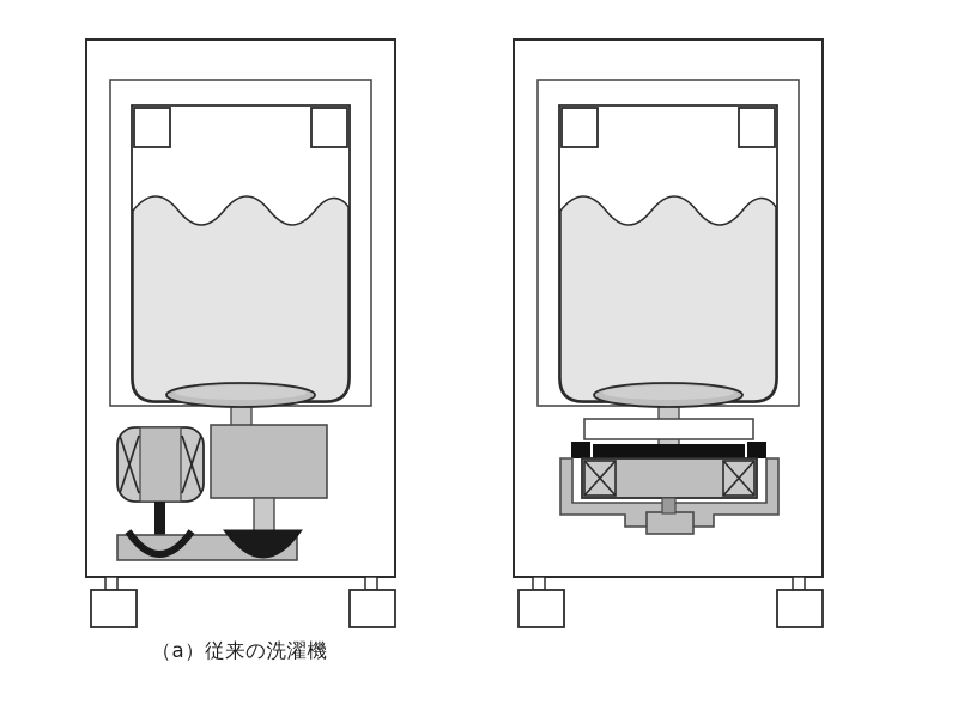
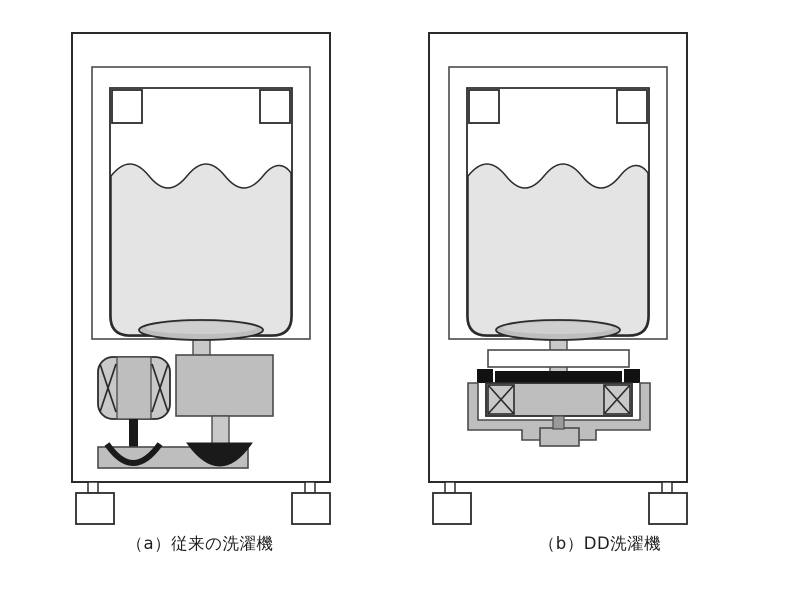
  （a）従来の洗濯機
+ （b）DD洗濯機
